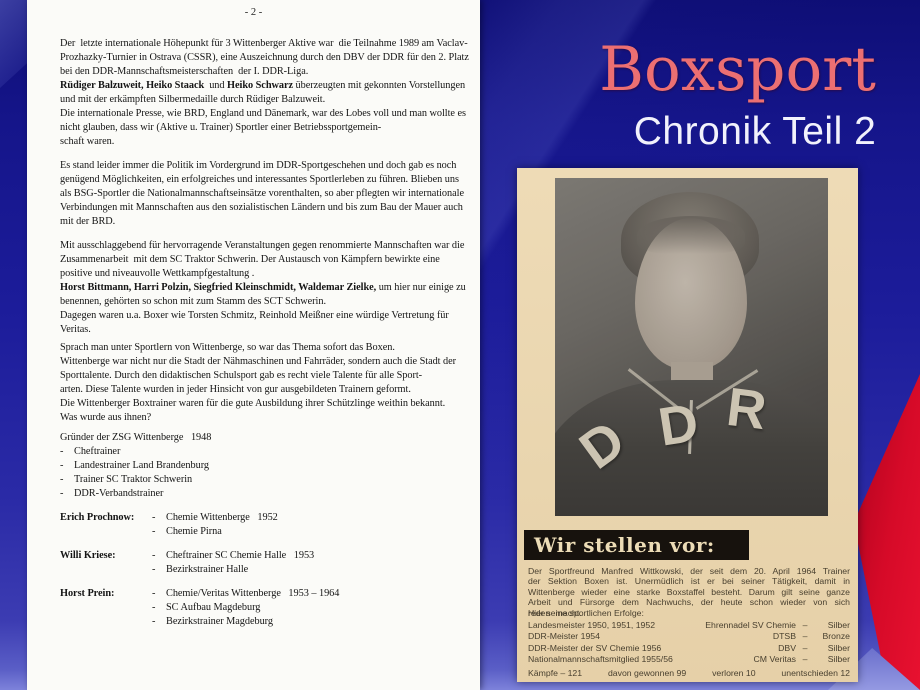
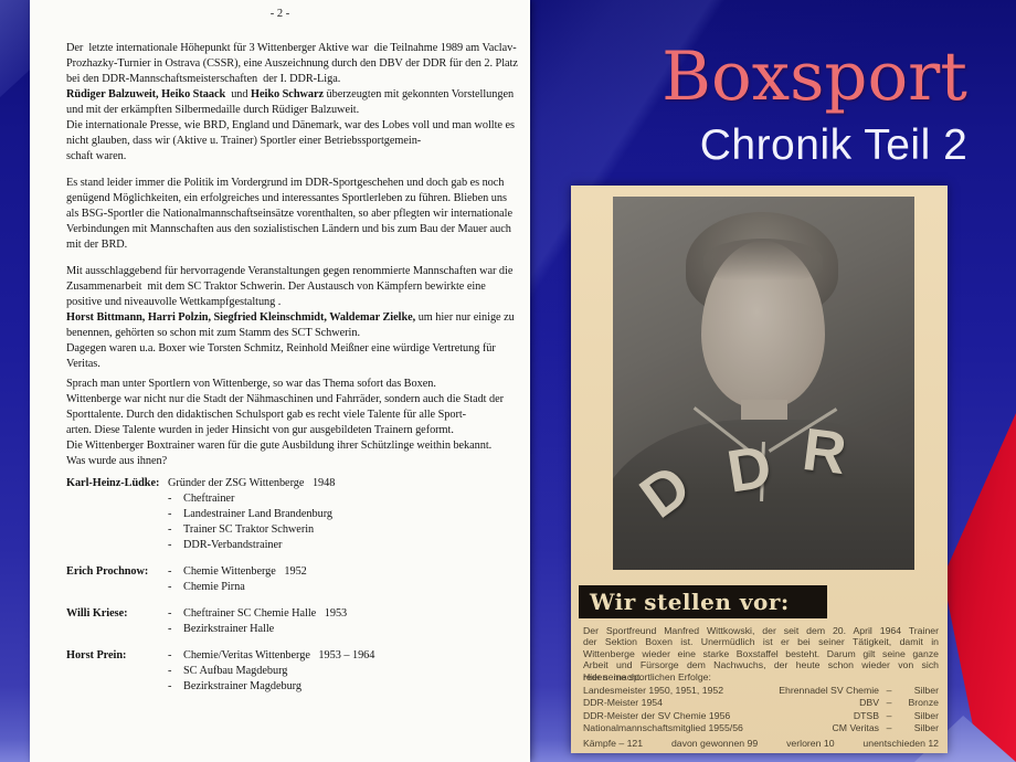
  - 2 -
  Der letzte internationale Höhepunkt für 3 Wittenberger Aktive war die Teilnahme 1989 am Vaclav-Prozhazky-Turnier in Ostrava (CSSR), eine Auszeichnung durch den DBV der DDR für den 2. Platz bei den DDR-Mannschaftsmeisterschaften der I. DDR-Liga.
  Rüdiger Balzuweit, Heiko Staack und Heiko Schwarz überzeugten mit gekonnten Vorstellungen und mit der erkämpften Silbermedaille durch Rüdiger Balzuweit.
  Die internationale Presse, wie BRD, England und Dänemark, war des Lobes voll und man wollte es nicht glauben, dass wir (Aktive u. Trainer) Sportler einer Betriebssportgemein-
  schaft waren.
  Es stand leider immer die Politik im Vordergrund im DDR-Sportgeschehen und doch gab es noch genügend Möglichkeiten, ein erfolgreiches und interessantes Sportlerleben zu führen. Blieben uns als BSG-Sportler die Nationalmannschaftseinsätze vorenthalten, so aber pflegten wir internationale Verbindungen mit Mannschaften aus den sozialistischen Ländern und bis zum Bau der Mauer auch mit der BRD.
  Mit ausschlaggebend für hervorragende Veranstaltungen gegen renommierte Mannschaften war die Zusammenarbeit mit dem SC Traktor Schwerin. Der Austausch von Kämpfern bewirkte eine positive und niveauvolle Wettkampfgestaltung .
  Horst Bittmann, Harri Polzin, Siegfried Kleinschmidt, Waldemar Zielke, um hier nur einige zu benennen, gehörten so schon mit zum Stamm des SCT Schwerin.
  Dagegen waren u.a. Boxer wie Torsten Schmitz, Reinhold Meißner eine würdige Vertretung für Veritas.
  Sprach man unter Sportlern von Wittenberge, so war das Thema sofort das Boxen.
  Wittenberge war nicht nur die Stadt der Nähmaschinen und Fahrräder, sondern auch die Stadt der Sporttalente. Durch den didaktischen Schulsport gab es recht viele Talente für alle Sport-
  arten. Diese Talente wurden in jeder Hinsicht von gur ausgebildeten Trainern geformt.
  Die Wittenberger Boxtrainer waren für die gute Ausbildung ihrer Schützlinge weithin bekannt.
  Was wurde aus ihnen?
+ Karl-Heinz-Lüdke:
  Gründer der ZSG Wittenberge 1948
  -
  Cheftrainer
  -
  Landestrainer Land Brandenburg
  -
  Trainer SC Traktor Schwerin
  -
  DDR-Verbandstrainer
  Erich Prochnow:
  -
  Chemie Wittenberge 1952
  -
  Chemie Pirna
  Willi Kriese:
  -
  Cheftrainer SC Chemie Halle 1953
  -
  Bezirkstrainer Halle
  Horst Prein:
  -
  Chemie/Veritas Wittenberge 1953 – 1964
  -
  SC Aufbau Magdeburg
  -
  Bezirkstrainer Magdeburg
  Boxsport
  Chronik Teil 2
  Wir stellen vor:
  Der Sportfreund Manfred Wittkowski, der seit dem 20. April 1964 Trainer der Sektion Boxen ist. Unermüdlich ist er bei seiner Tätigkeit, damit in Wittenberge wieder eine starke Boxstaffel besteht. Darum gilt seine ganze Arbeit und Fürsorge dem Nachwuchs, der heute schon wieder von sich reden macht.
  Hier seine sportlichen Erfolge:
  Landesmeister 1950, 1951, 1952
  Ehrennadel SV Chemie
  –
  Silber
  DDR-Meister 1954
- DTSB
+ DBV
  –
  Bronze
  DDR-Meister der SV Chemie 1956
- DBV
+ DTSB
  –
  Silber
  Nationalmannschaftsmitglied 1955/56
  CM Veritas
  –
  Silber
  Kämpfe – 121
  davon gewonnen 99
  verloren 10
  unentschieden 12
